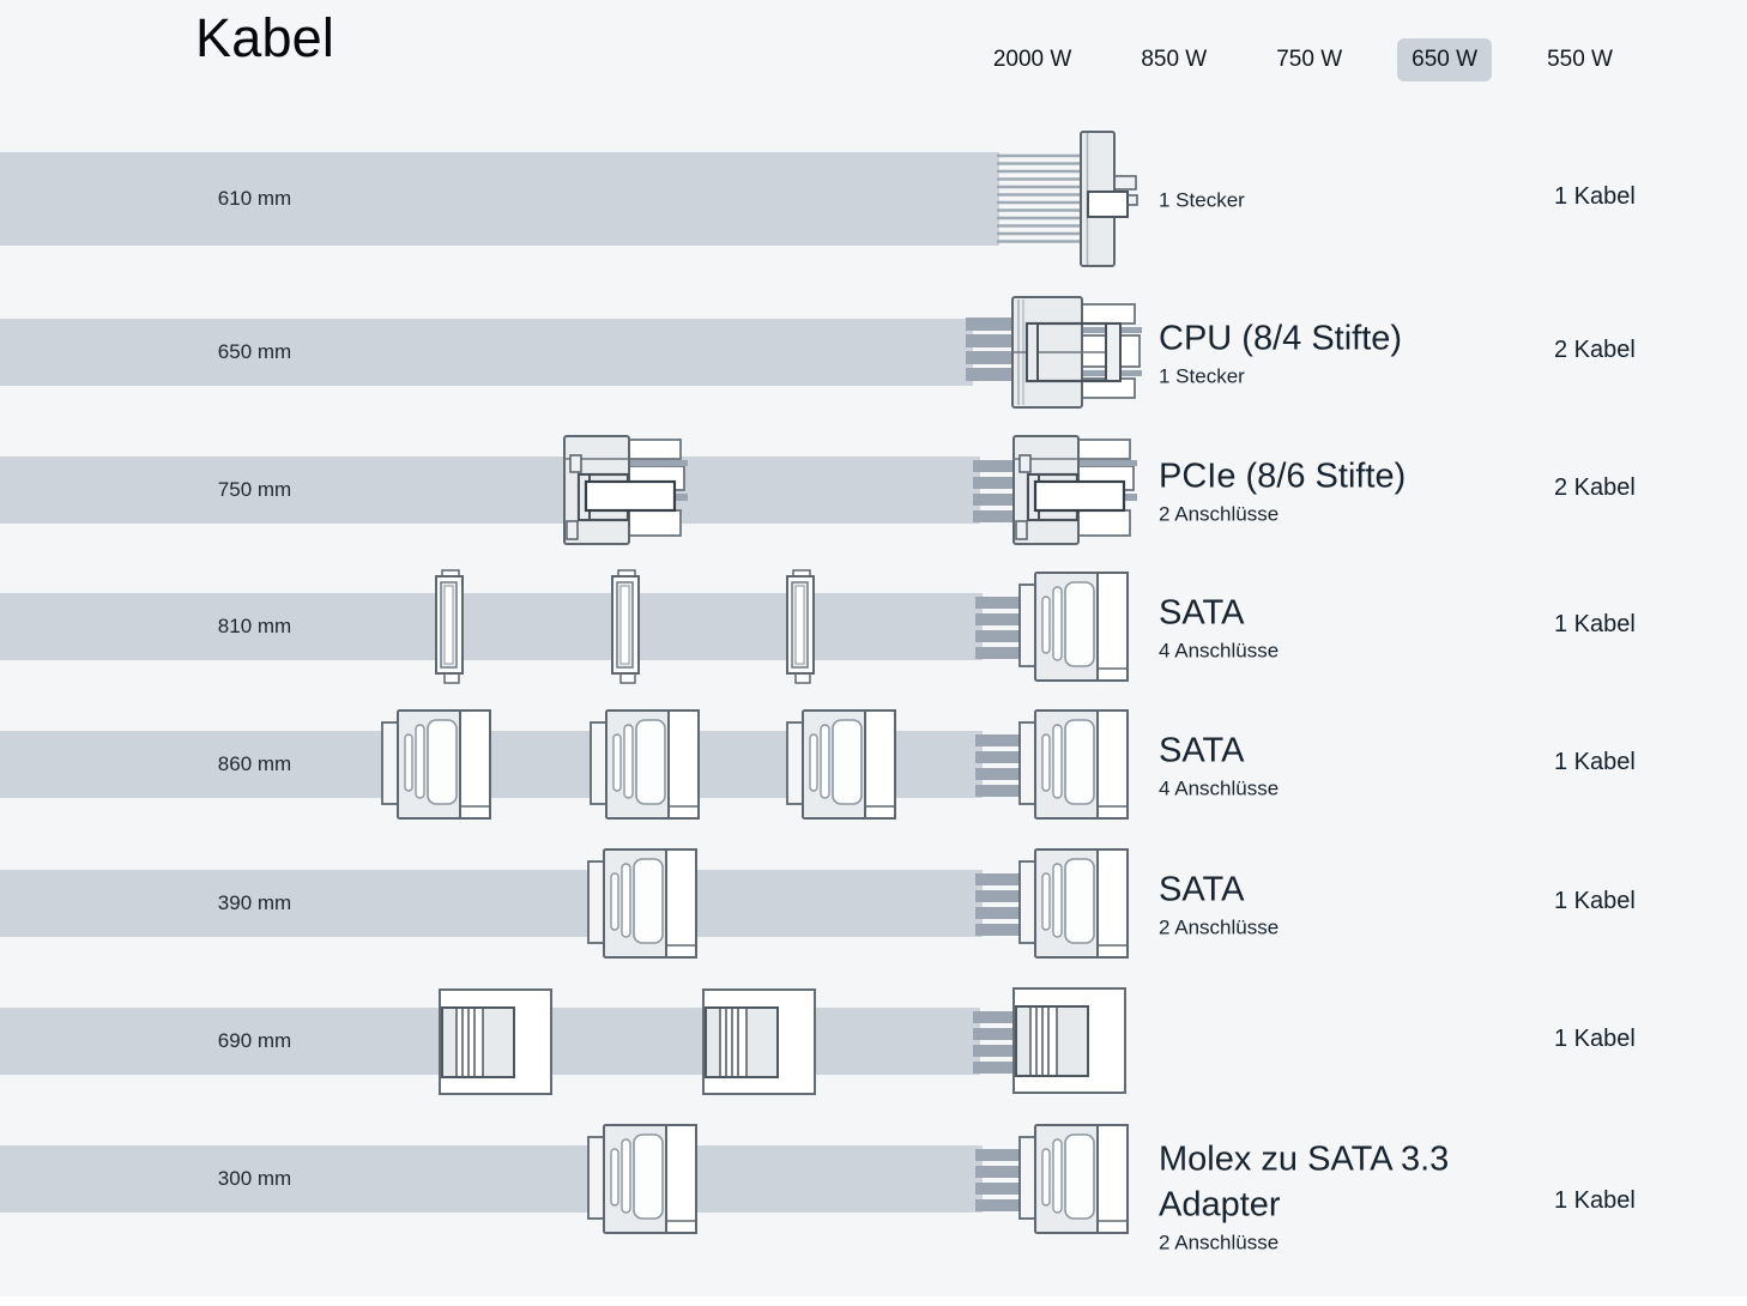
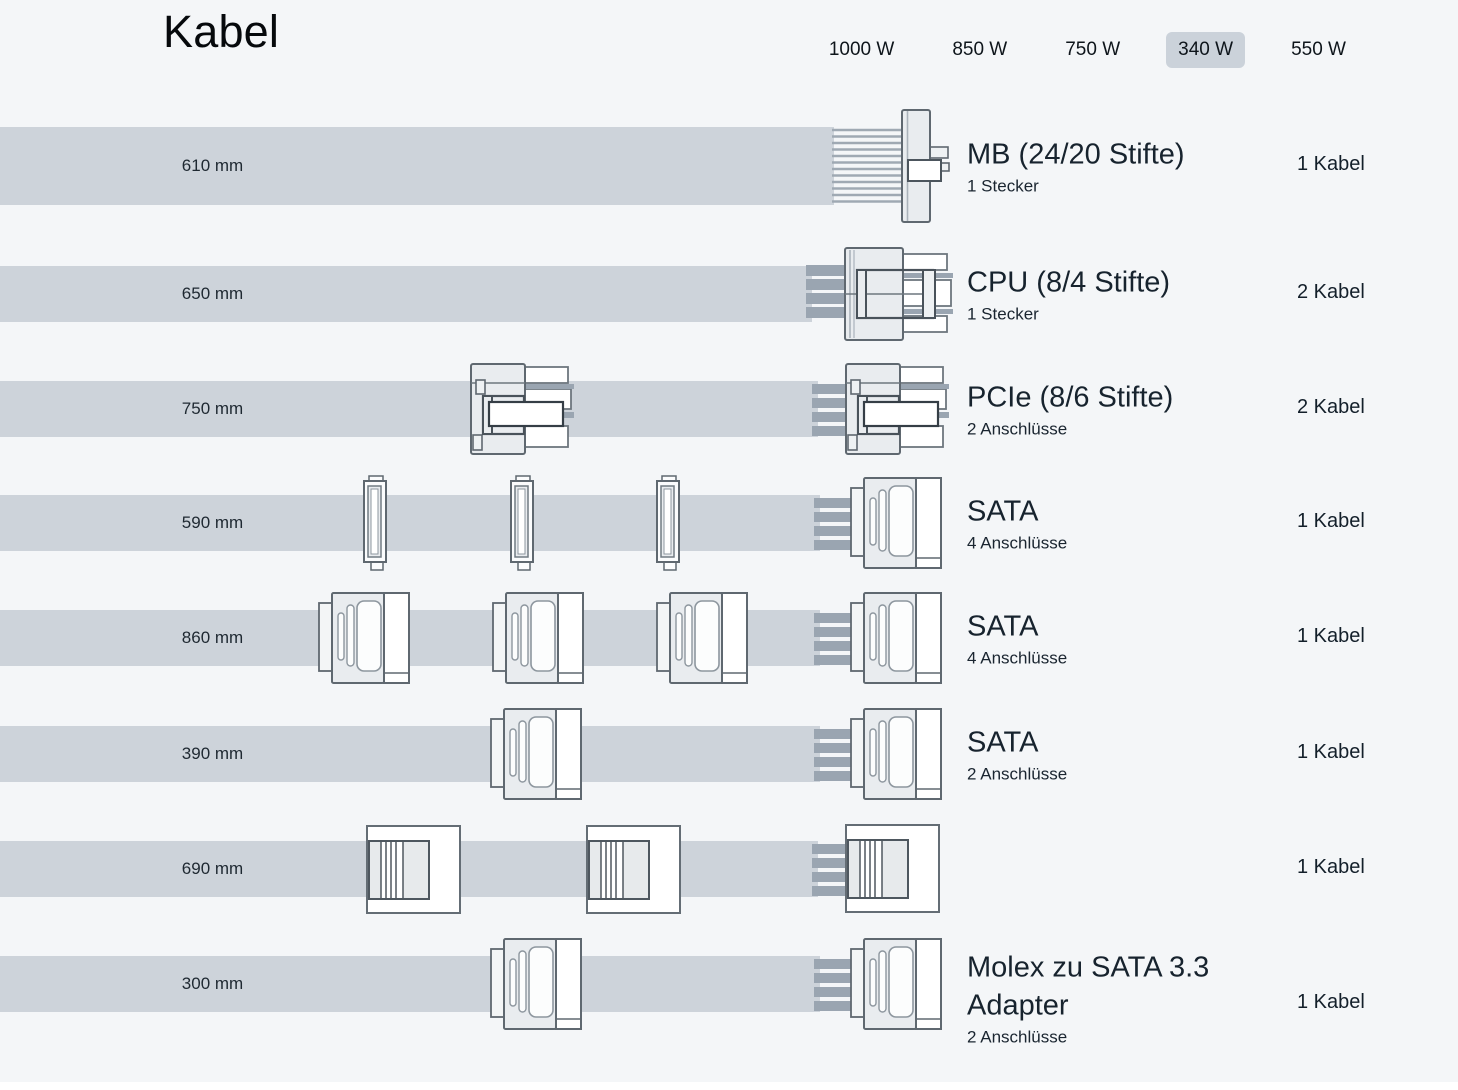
  Kabel
- 2000 W
+ 1000 W
  850 W
  750 W
- 650 W
+ 340 W
  550 W
  610 mm
  650 mm
  750 mm
- 810 mm
+ 590 mm
  860 mm
  390 mm
  690 mm
  300 mm
+ MB (24/20 Stifte)
  1 Stecker
  CPU (8/4 Stifte)
  1 Stecker
  PCIe (8/6 Stifte)
  2 Anschlüsse
  SATA
  4 Anschlüsse
  SATA
  4 Anschlüsse
  SATA
  2 Anschlüsse
  Molex zu SATA 3.3 Adapter
  2 Anschlüsse
  1 Kabel
  2 Kabel
  2 Kabel
  1 Kabel
  1 Kabel
  1 Kabel
  1 Kabel
  1 Kabel
